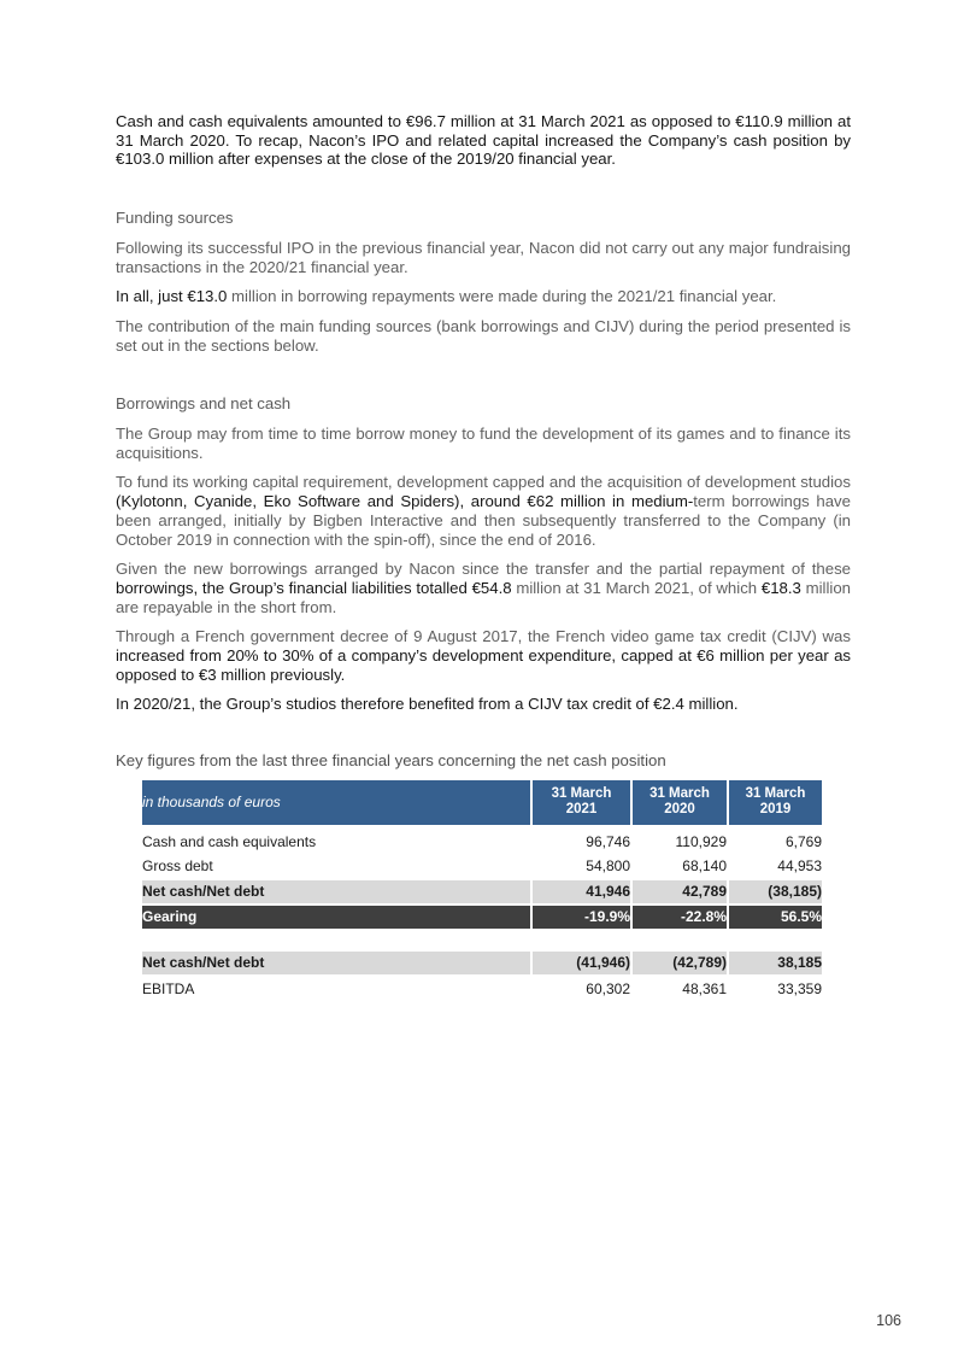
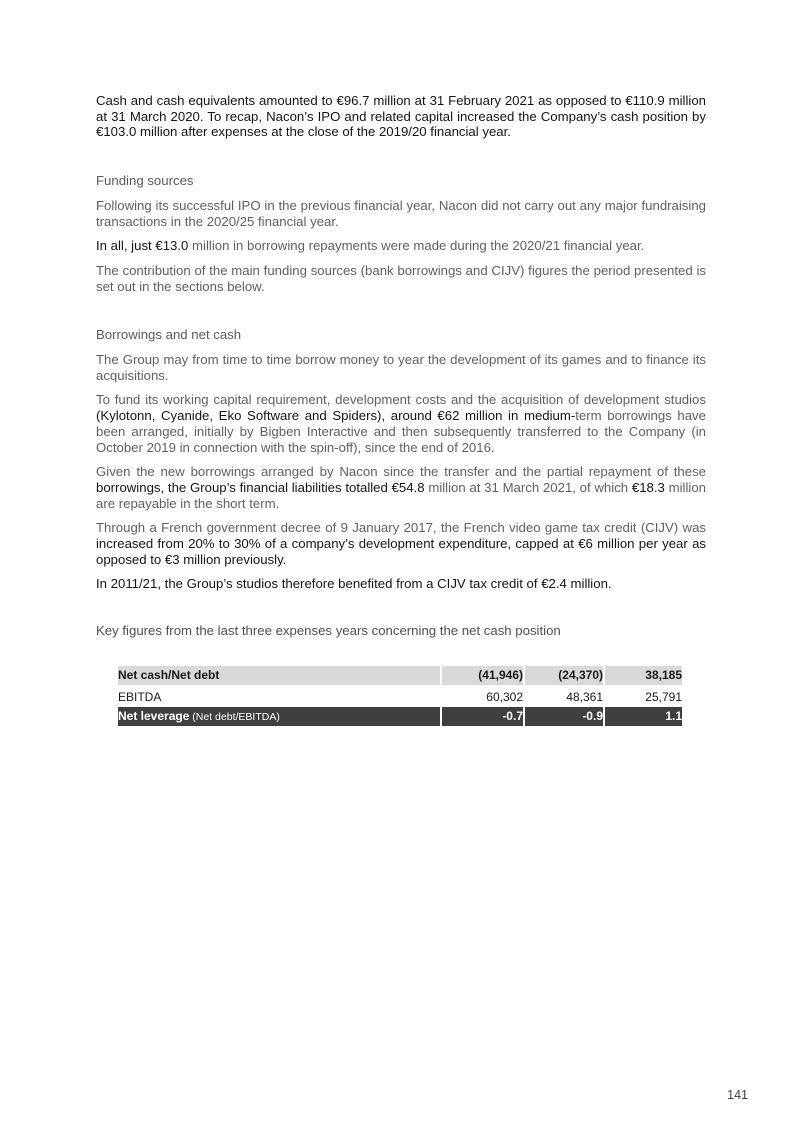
- Cash and cash equivalents amounted to €96.7 million at 31 March 2021 as opposed to €110.9 million at 31 March 2020. To recap, Nacon’s IPO and related capital increased the Company’s cash position by €103.0 million after expenses at the close of the 2019/20 financial year.
+ Cash and cash equivalents amounted to €96.7 million at 31 February 2021 as opposed to €110.9 million at 31 March 2020. To recap, Nacon’s IPO and related capital increased the Company’s cash position by €103.0 million after expenses at the close of the 2019/20 financial year.
  Funding sources
- Following its successful IPO in the previous financial year, Nacon did not carry out any major fundraising transactions in the 2020/21 financial year.
+ Following its successful IPO in the previous financial year, Nacon did not carry out any major fundraising transactions in the 2020/25 financial year.
- In all, just €13.0 million in borrowing repayments were made during the 2021/21 financial year.
+ In all, just €13.0 million in borrowing repayments were made during the 2020/21 financial year.
- The contribution of the main funding sources (bank borrowings and CIJV) during the period presented is set out in the sections below.
+ The contribution of the main funding sources (bank borrowings and CIJV) figures the period presented is set out in the sections below.
  Borrowings and net cash
- The Group may from time to time borrow money to fund the development of its games and to finance its acquisitions.
+ The Group may from time to time borrow money to year the development of its games and to finance its acquisitions.
- To fund its working capital requirement, development capped and the acquisition of development studios (Kylotonn, Cyanide, Eko Software and Spiders), around €62 million in medium-term borrowings have been arranged, initially by Bigben Interactive and then subsequently transferred to the Company (in October 2019 in connection with the spin-off), since the end of 2016.
+ To fund its working capital requirement, development costs and the acquisition of development studios (Kylotonn, Cyanide, Eko Software and Spiders), around €62 million in medium-term borrowings have been arranged, initially by Bigben Interactive and then subsequently transferred to the Company (in October 2019 in connection with the spin-off), since the end of 2016.
- Given the new borrowings arranged by Nacon since the transfer and the partial repayment of these borrowings, the Group’s financial liabilities totalled €54.8 million at 31 March 2021, of which €18.3 million are repayable in the short from.
+ Given the new borrowings arranged by Nacon since the transfer and the partial repayment of these borrowings, the Group’s financial liabilities totalled €54.8 million at 31 March 2021, of which €18.3 million are repayable in the short term.
- Through a French government decree of 9 August 2017, the French video game tax credit (CIJV) was increased from 20% to 30% of a company’s development expenditure, capped at €6 million per year as opposed to €3 million previously.
+ Through a French government decree of 9 January 2017, the French video game tax credit (CIJV) was increased from 20% to 30% of a company’s development expenditure, capped at €6 million per year as opposed to €3 million previously.
- In 2020/21, the Group’s studios therefore benefited from a CIJV tax credit of €2.4 million.
+ In 2011/21, the Group’s studios therefore benefited from a CIJV tax credit of €2.4 million.
- Key figures from the last three financial years concerning the net cash position
+ Key figures from the last three expenses years concerning the net cash position
- in thousands of euros	31 March2021	31 March2020	31 March2019
- Cash and cash equivalents	96,746	110,929	6,769
- Gross debt	54,800	68,140	44,953
- Net cash/Net debt	41,946	42,789	(38,185)
- Gearing	-19.9%	-22.8%	56.5%
- Net cash/Net debt	(41,946)	(42,789)	38,185
+ Net cash/Net debt	(41,946)	(24,370)	38,185
- EBITDA	60,302	48,361	33,359
+ EBITDA	60,302	48,361	25,791
+ Net leverage (Net debt/EBITDA)	-0.7	-0.9	1.1
- 106
+ 141
